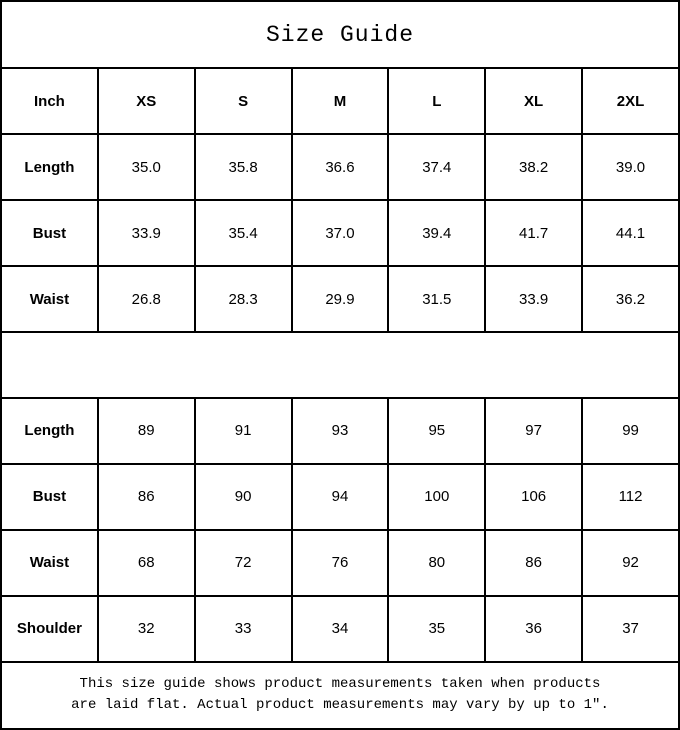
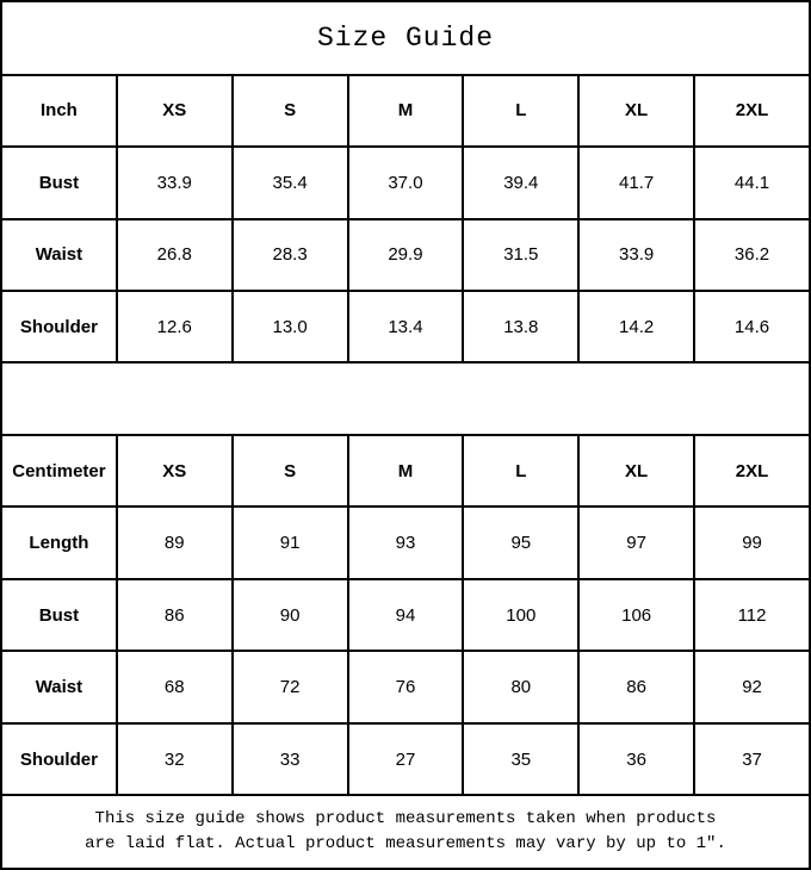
  Size Guide
  Inch	XS	S	M	L	XL	2XL
- Length	35.0	35.8	36.6	37.4	38.2	39.0
  Bust	33.9	35.4	37.0	39.4	41.7	44.1
  Waist	26.8	28.3	29.9	31.5	33.9	36.2
+ Shoulder	12.6	13.0	13.4	13.8	14.2	14.6
+ Centimeter	XS	S	M	L	XL	2XL
  Length	89	91	93	95	97	99
  Bust	86	90	94	100	106	112
  Waist	68	72	76	80	86	92
- Shoulder	32	33	34	35	36	37
+ Shoulder	32	33	27	35	36	37
  This size guide shows product measurements taken when products are laid flat. Actual product measurements may vary by up to 1″.
